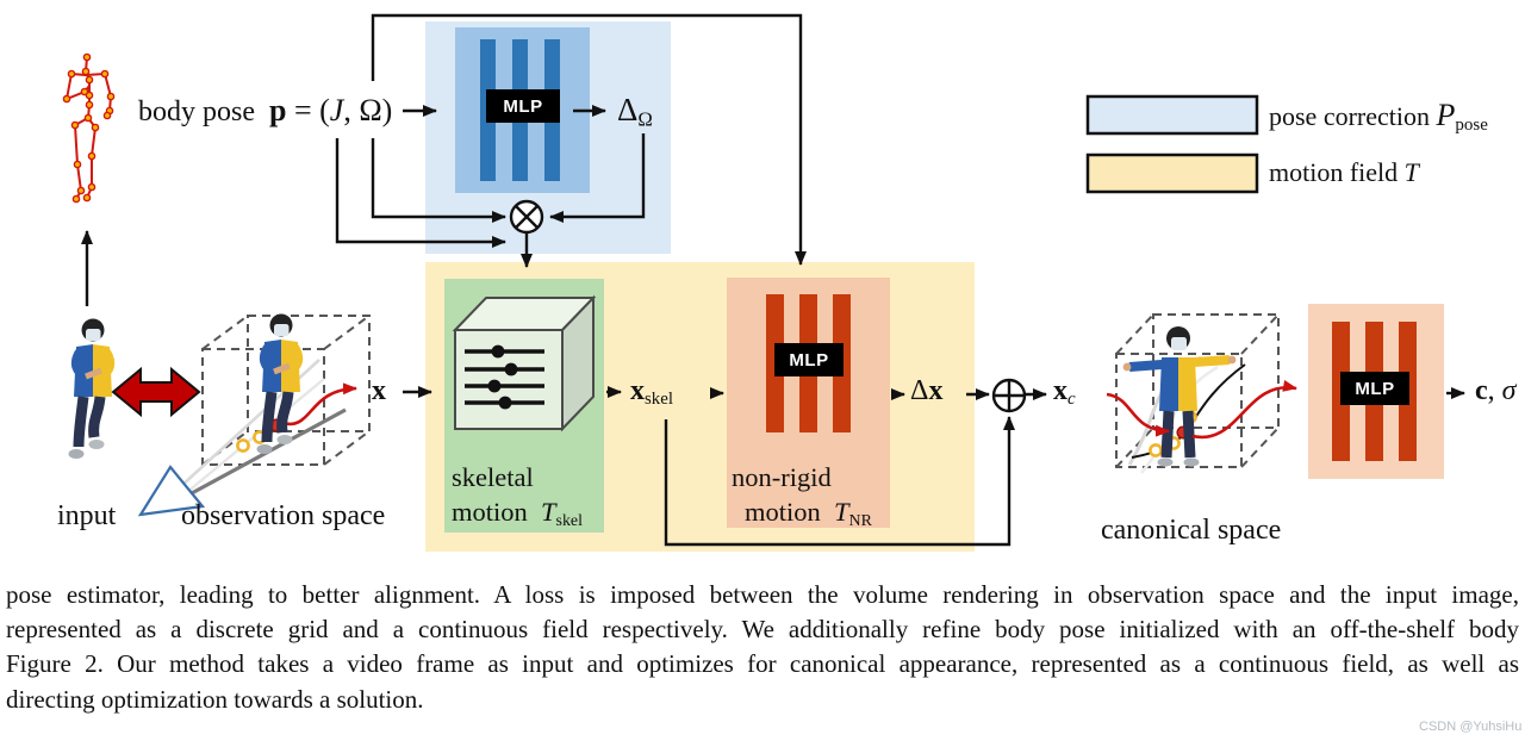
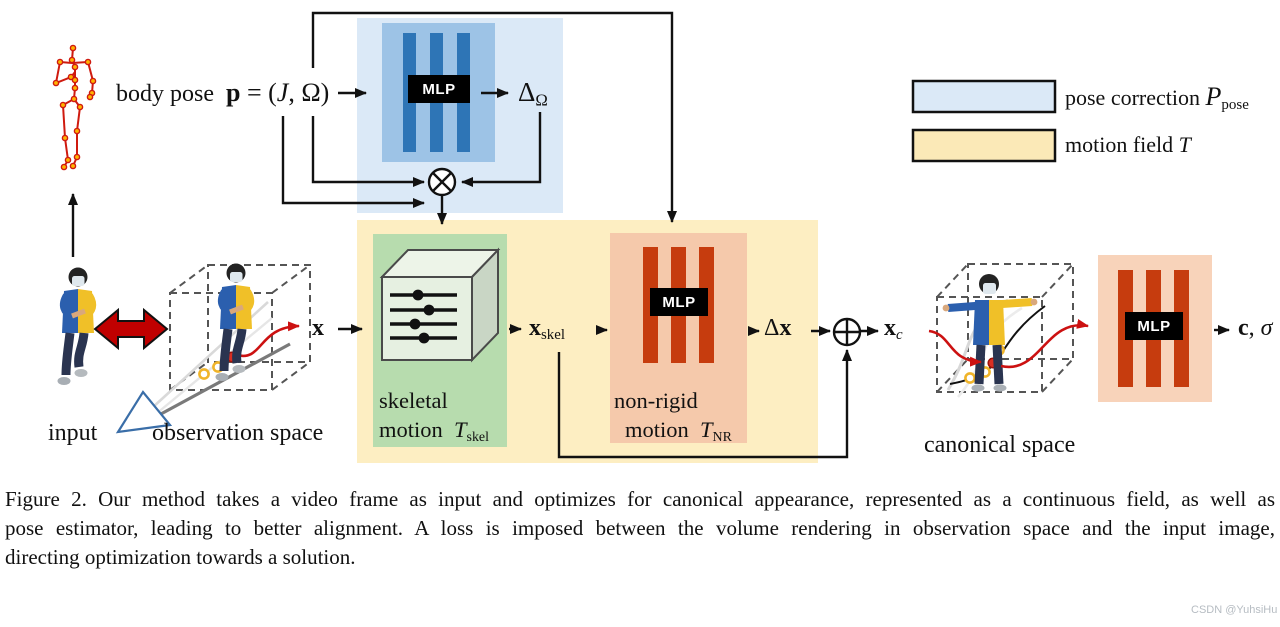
  body pose p = (J, Ω)
  MLP
  ΔΩ
  x
  xskel
  skeletal
  motion Tskel
  MLP
  non-rigid
  motion TNR
  Δx
  xc
  MLP
  c, σ
  input
  observation space
  canonical space
  pose correction Ppose
  motion field T
- pose estimator, leading to better alignment. A loss is imposed between the volume rendering in observation space and the input image,
+ Figure 2. Our method takes a video frame as input and optimizes for canonical appearance, represented as a continuous field, as well as
- represented as a discrete grid and a continuous field respectively. We additionally refine body pose initialized with an off-the-shelf body
- Figure 2. Our method takes a video frame as input and optimizes for canonical appearance, represented as a continuous field, as well as
+ pose estimator, leading to better alignment. A loss is imposed between the volume rendering in observation space and the input image,
  directing optimization towards a solution.
  CSDN @YuhsiHu
